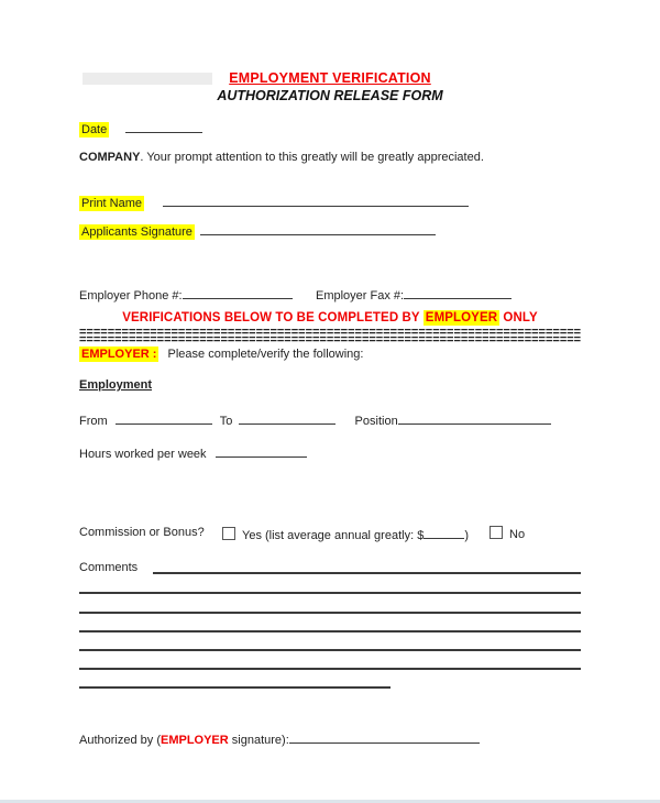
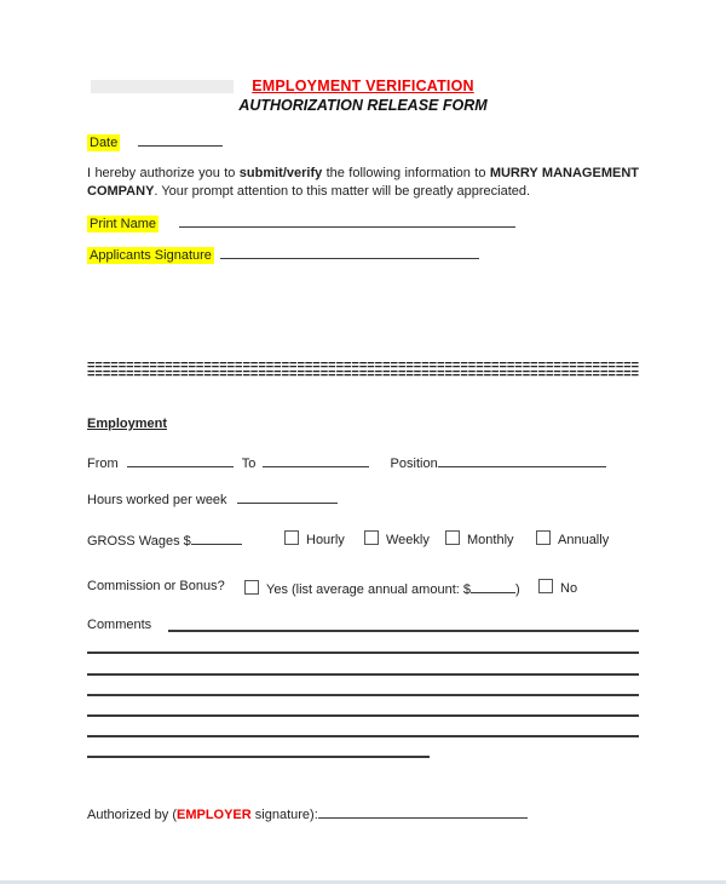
  EMPLOYMENT VERIFICATION
  AUTHORIZATION RELEASE FORM
  Date
+ I hereby authorize you to submit/verify the following information to MURRY MANAGEMENT
- COMPANY. Your prompt attention to this greatly will be greatly appreciated.
+ COMPANY. Your prompt attention to this matter will be greatly appreciated.
  Print Name
  Applicants Signature
- Employer Phone #:
- Employer Fax #:
- VERIFICATIONS BELOW TO BE COMPLETED BY EMPLOYER ONLY
  =======================================================================
  =======================================================================
- EMPLOYER : Please complete/verify the following:
  Employment
  From To Position
  Hours worked per week
+ GROSS Wages $
+ Hourly
+ Weekly
+ Monthly
+ Annually
  Commission or Bonus?
- Yes (list average annual greatly: $ )
+ Yes (list average annual amount: $ )
  No
  Comments
  Authorized by (EMPLOYER signature):
